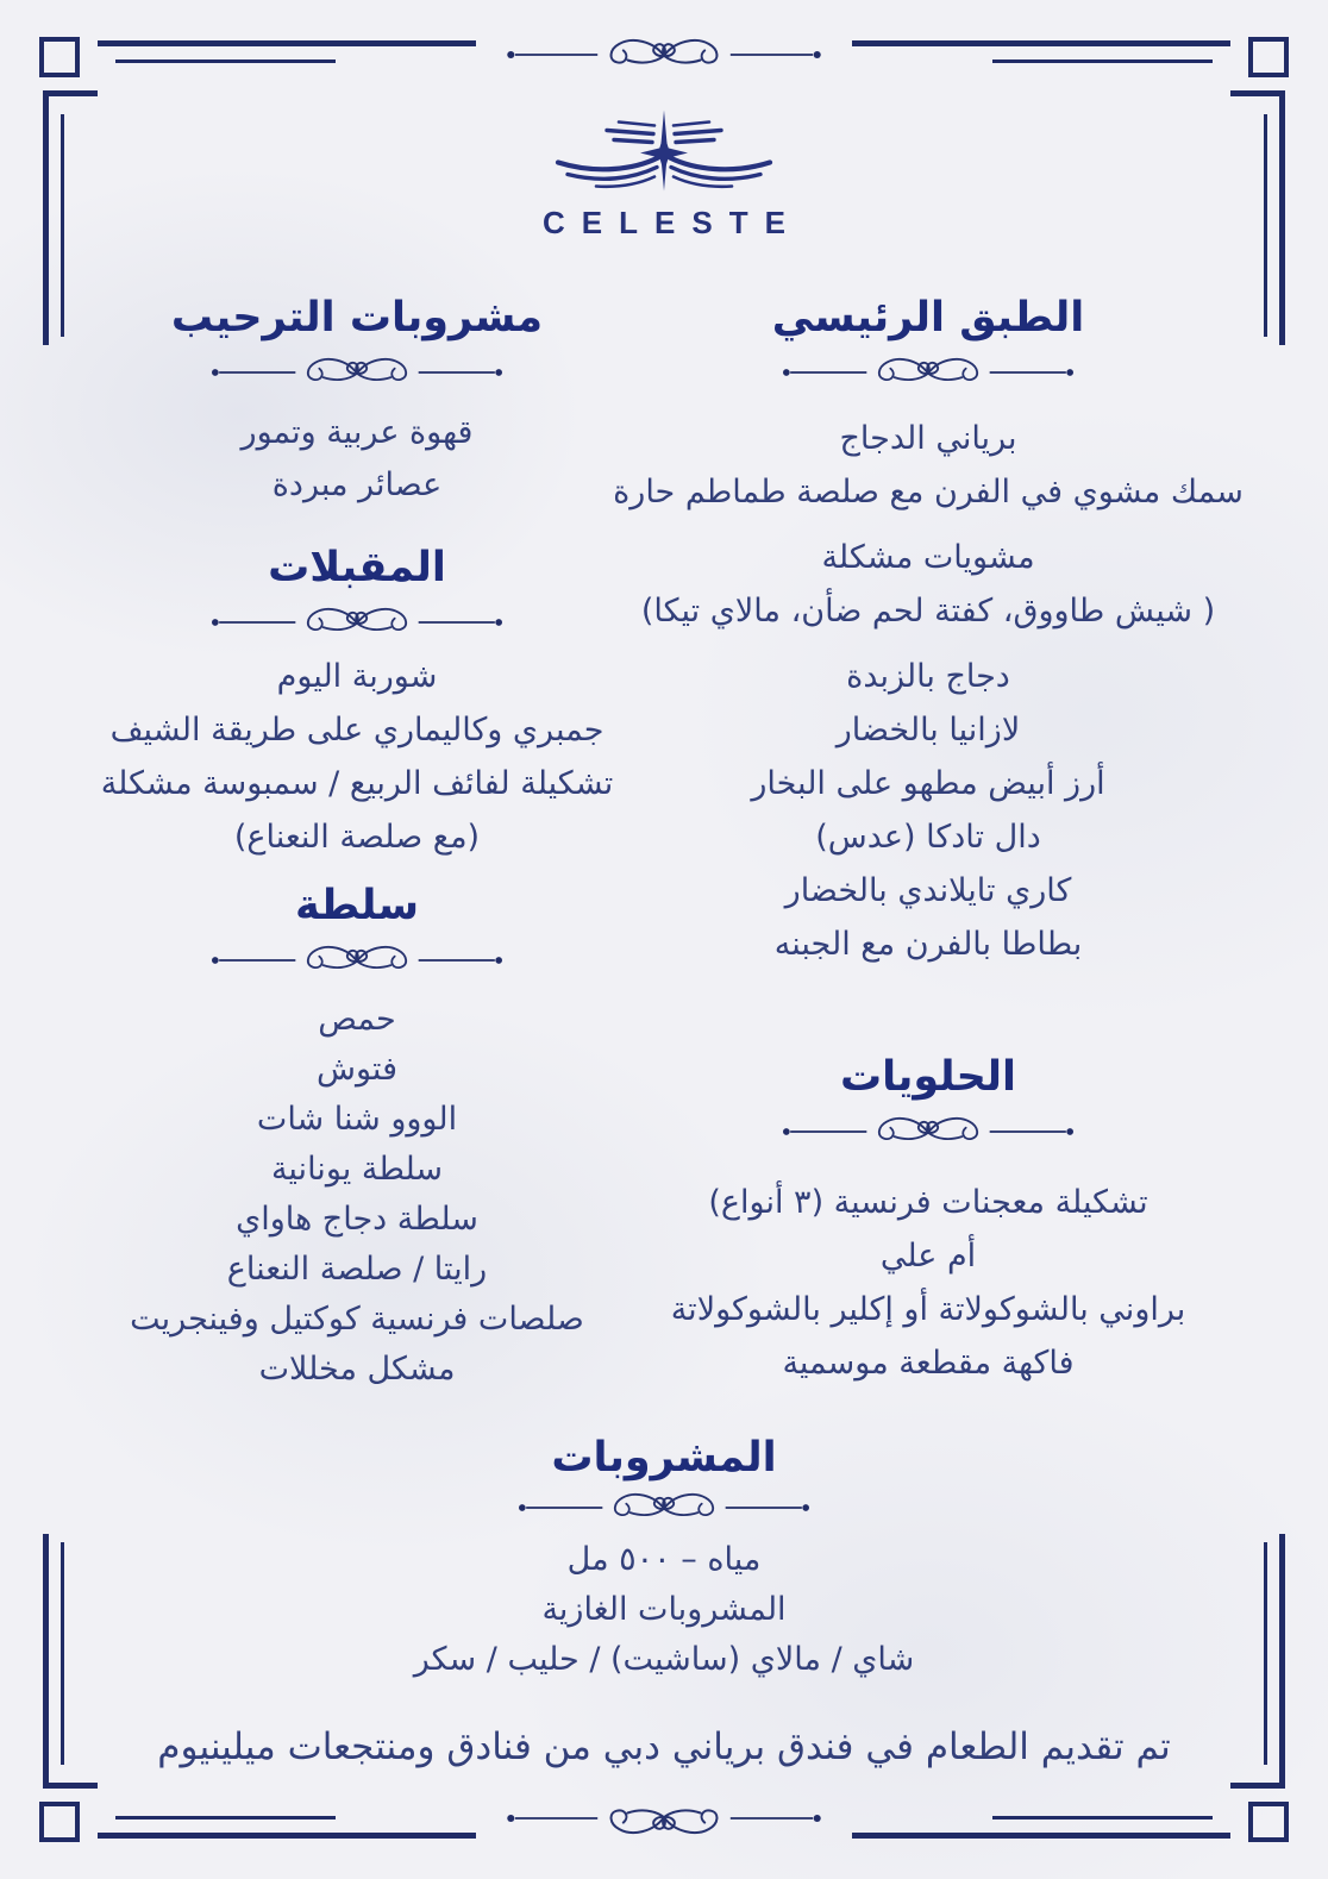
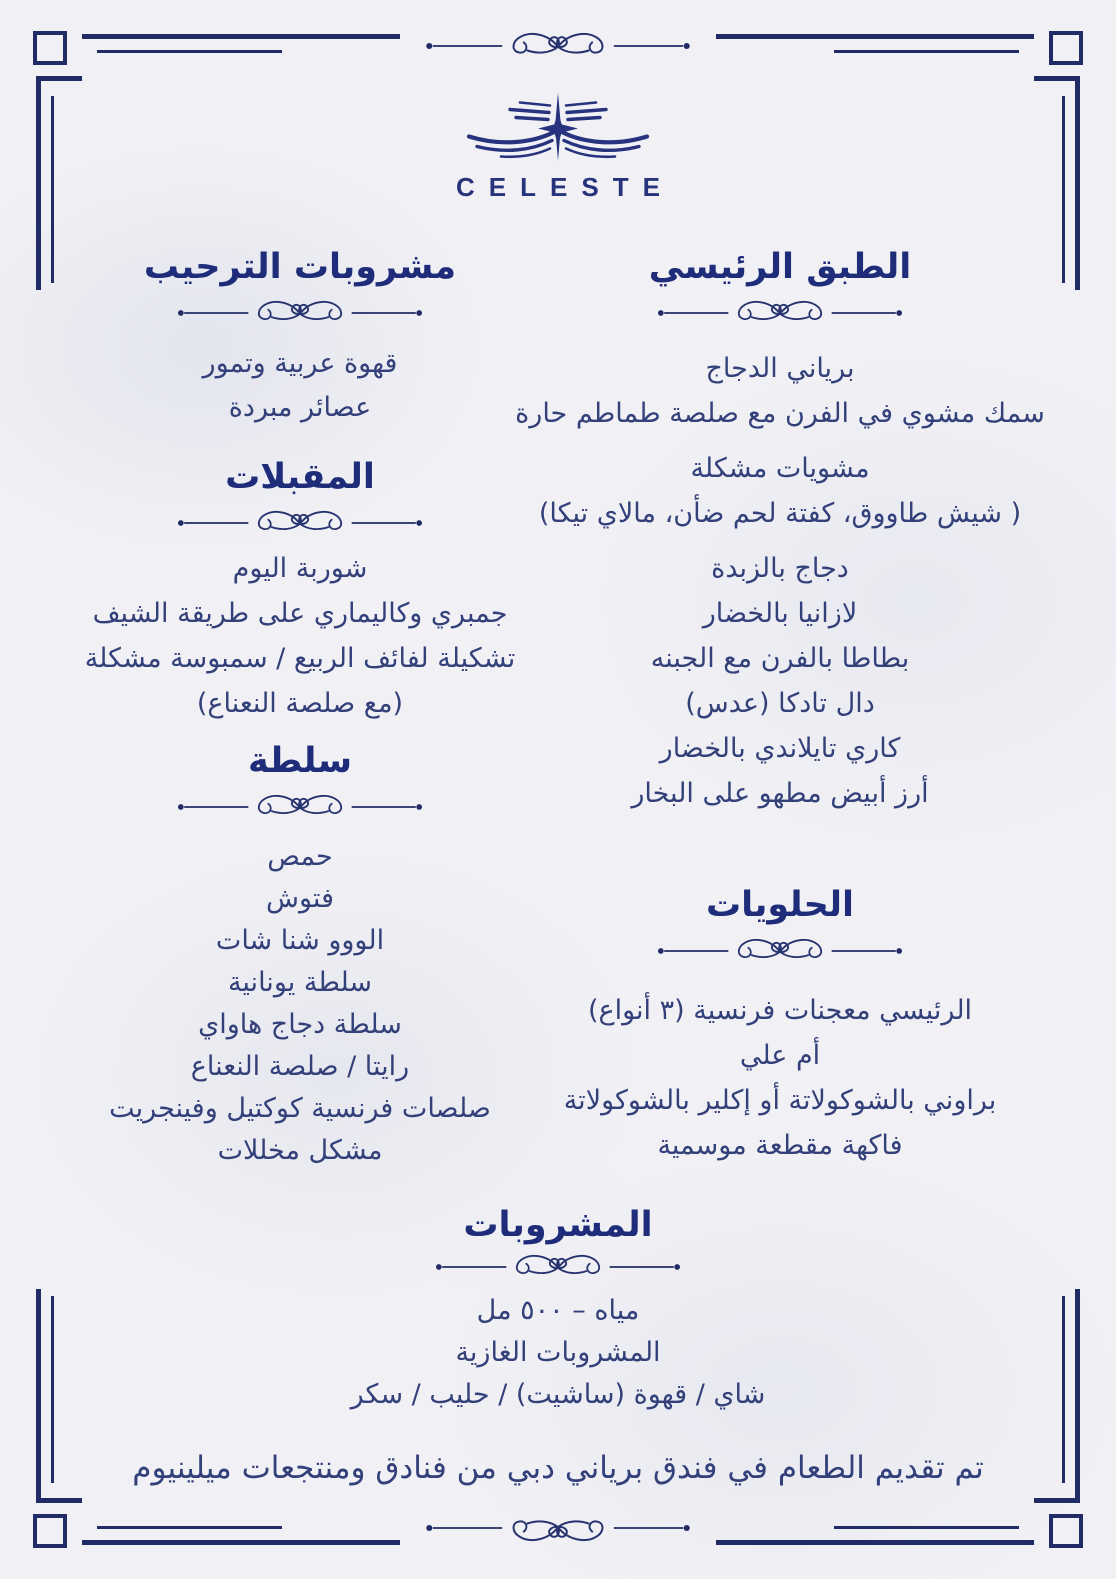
  CELESTE
  مشروبات الترحيب
  قهوة عربية وتمور
  عصائر مبردة
  المقبلات
  شوربة اليوم
  جمبري وكاليماري على طريقة الشيف
  تشكيلة لفائف الربيع / سمبوسة مشكلة
  (مع صلصة النعناع)
  سلطة
  حمص
  فتوش
  الووو شنا شات
  سلطة يونانية
  سلطة دجاج هاواي
  رايتا / صلصة النعناع
  صلصات فرنسية كوكتيل وفينجريت
  مشكل مخللات
  الطبق الرئيسي
  برياني الدجاج
  سمك مشوي في الفرن مع صلصة طماطم حارة
  مشويات مشكلة
  ( شيش طاووق، كفتة لحم ضأن، مالاي تيكا)
  دجاج بالزبدة
  لازانيا بالخضار
- أرز أبيض مطهو على البخار
+ بطاطا بالفرن مع الجبنه
  دال تادكا (عدس)
  كاري تايلاندي بالخضار
- بطاطا بالفرن مع الجبنه
+ أرز أبيض مطهو على البخار
  الحلويات
- تشكيلة معجنات فرنسية (٣ أنواع)
+ الرئيسي معجنات فرنسية (٣ أنواع)
  أم علي
  براوني بالشوكولاتة أو إكلير بالشوكولاتة
  فاكهة مقطعة موسمية
  المشروبات
  مياه – ٥٠٠ مل
  المشروبات الغازية
- شاي / مالاي (ساشيت) / حليب / سكر
+ شاي / قهوة (ساشيت) / حليب / سكر
  تم تقديم الطعام في فندق برياني دبي من فنادق ومنتجعات ميلينيوم
